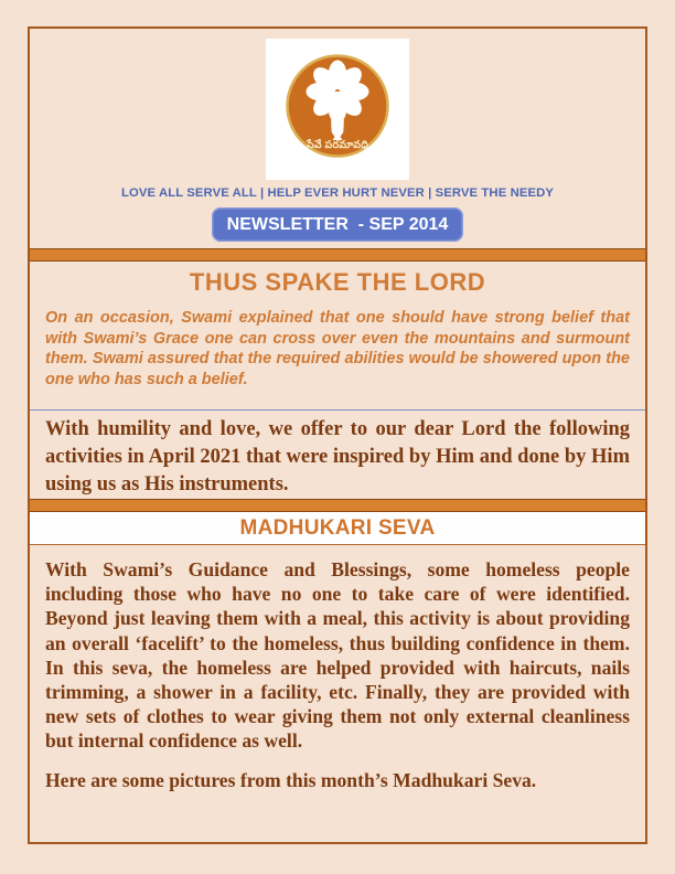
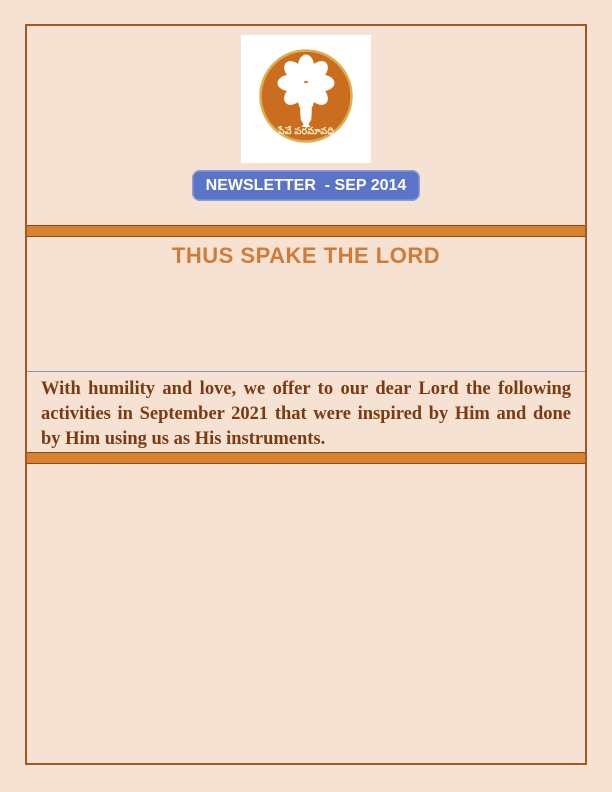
  సేవే పరమావధి
- LOVE ALL SERVE ALL | HELP EVER HURT NEVER | SERVE THE NEEDY
  NEWSLETTER - SEP 2014
  THUS SPAKE THE LORD
- On an occasion, Swami explained that one should have strong belief that with Swami’s Grace one can cross over even the mountains and surmount them. Swami assured that the required abilities would be showered upon the one who has such a belief.
- With humility and love, we offer to our dear Lord the following activities in April 2021 that were inspired by Him and done by Him using us as His instruments.
+ With humility and love, we offer to our dear Lord the following activities in September 2021 that were inspired by Him and done by Him using us as His instruments.
- MADHUKARI SEVA
- With Swami’s Guidance and Blessings, some homeless people including those who have no one to take care of were identified. Beyond just leaving them with a meal, this activity is about providing an overall ‘facelift’ to the homeless, thus building confidence in them. In this seva, the homeless are helped provided with haircuts, nails trimming, a shower in a facility, etc. Finally, they are provided with new sets of clothes to wear giving them not only external cleanliness but internal confidence as well.
- Here are some pictures from this month’s Madhukari Seva.
